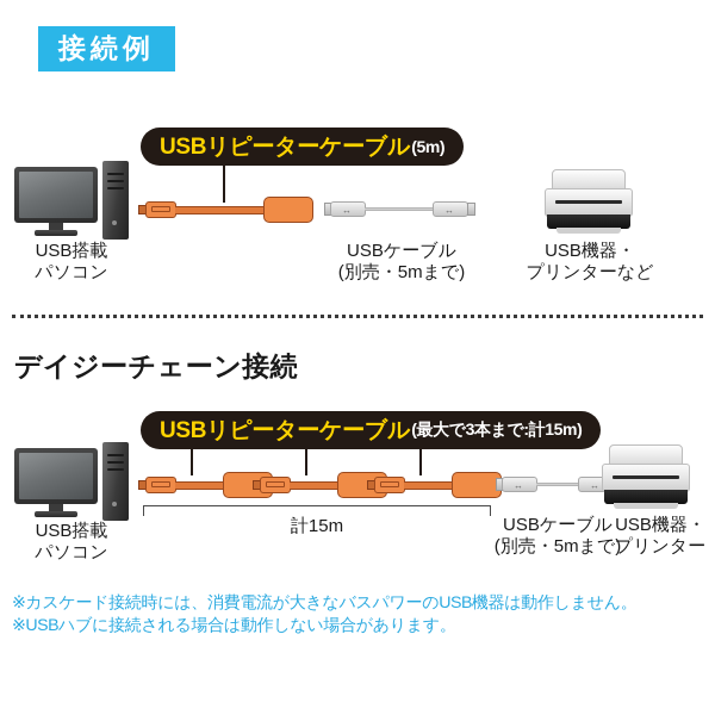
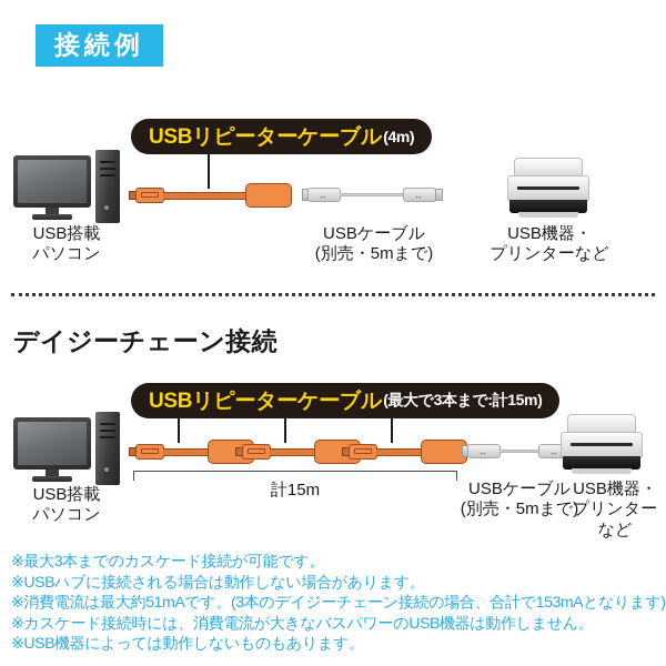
  接続例
  USB搭載
  パソコン
  USBリピーターケーブル
- (5m)
+ (4m)
  ↔
  ↔
  USBケーブル
  (別売・5mまで)
  USB機器・
  プリンターなど
  デイジーチェーン接続
  USB搭載
  パソコン
  USBリピーターケーブル
  (最大で3本まで:計15m)
  計15m
  ↔
  ↔
  USBケーブル
  (別売・5mまで)
  USB機器・
  プリンター
+ など
+ ※最大3本までのカスケード接続が可能です。
- ※カスケード接続時には、消費電流が大きなバスパワーのUSB機器は動作しません。
+ ※USBハブに接続される場合は動作しない場合があります。
+ ※消費電流は最大約51mAです。(3本のデイジーチェーン接続の場合、合計で153mAとなります)
- ※USBハブに接続される場合は動作しない場合があります。
+ ※カスケード接続時には、消費電流が大きなバスパワーのUSB機器は動作しません。
+ ※USB機器によっては動作しないものもあります。
